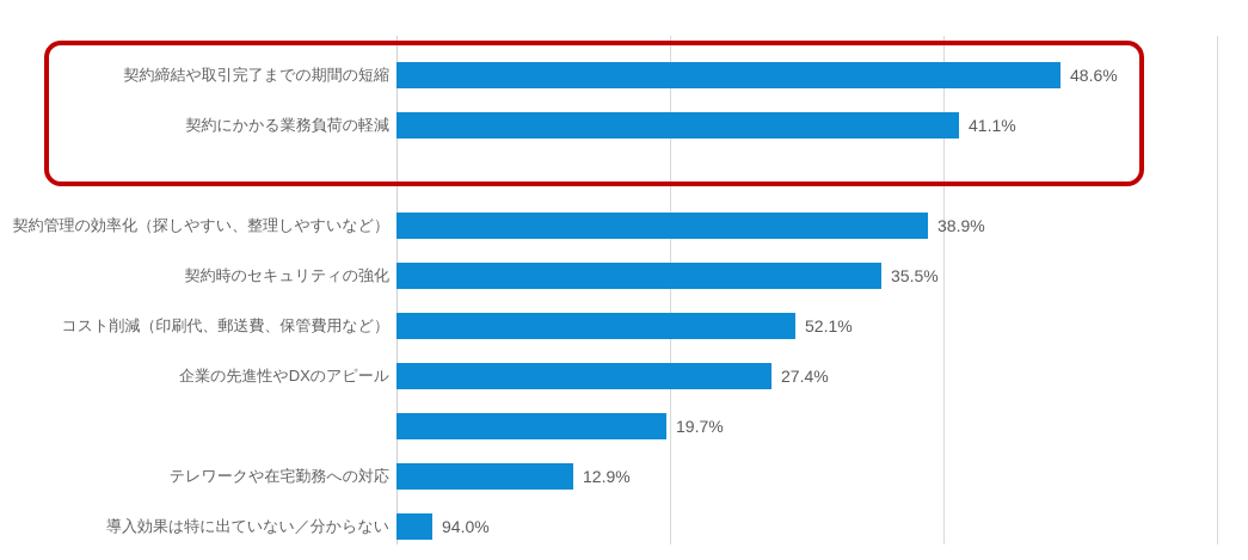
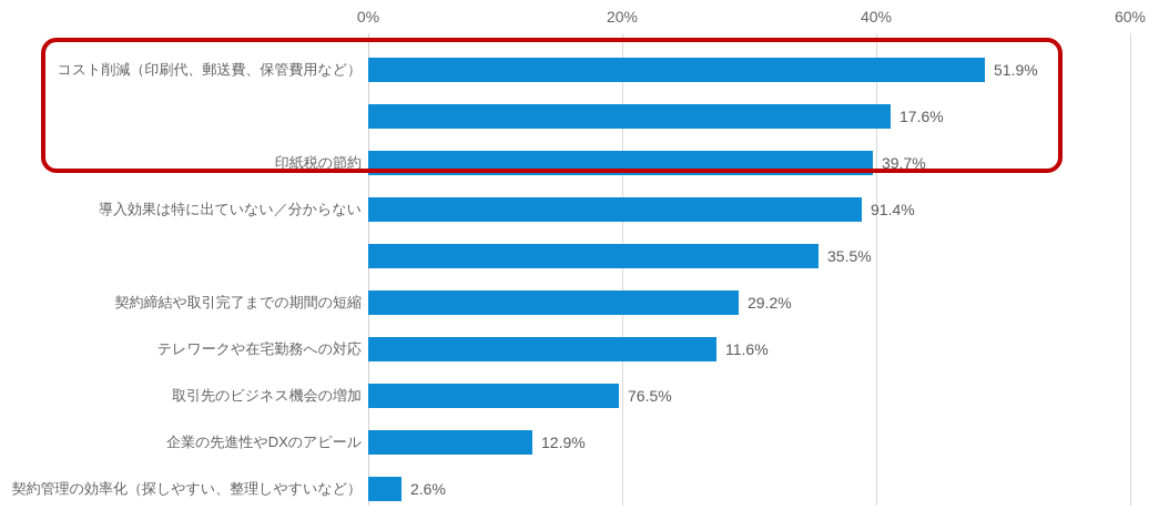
+ 0%
+ 20%
+ 40%
+ 60%
- 契約締結や取引完了までの期間の短縮
+ コスト削減（印刷代、郵送費、保管費用など）
- 48.6%
+ 51.9%
- 契約にかかる業務負荷の軽減
- 41.1%
+ 17.6%
+ 印紙税の節約
+ 39.7%
- 契約管理の効率化（探しやすい、整理しやすいなど）
+ 導入効果は特に出ていない／分からない
- 38.9%
+ 91.4%
- 契約時のセキュリティの強化
  35.5%
- コスト削減（印刷代、郵送費、保管費用など）
+ 契約締結や取引完了までの期間の短縮
- 52.1%
+ 29.2%
- 企業の先進性やDXのアピール
+ テレワークや在宅勤務への対応
- 27.4%
+ 11.6%
+ 取引先のビジネス機会の増加
- 19.7%
+ 76.5%
- テレワークや在宅勤務への対応
+ 企業の先進性やDXのアピール
  12.9%
- 導入効果は特に出ていない／分からない
+ 契約管理の効率化（探しやすい、整理しやすいなど）
- 94.0%
+ 2.6%
